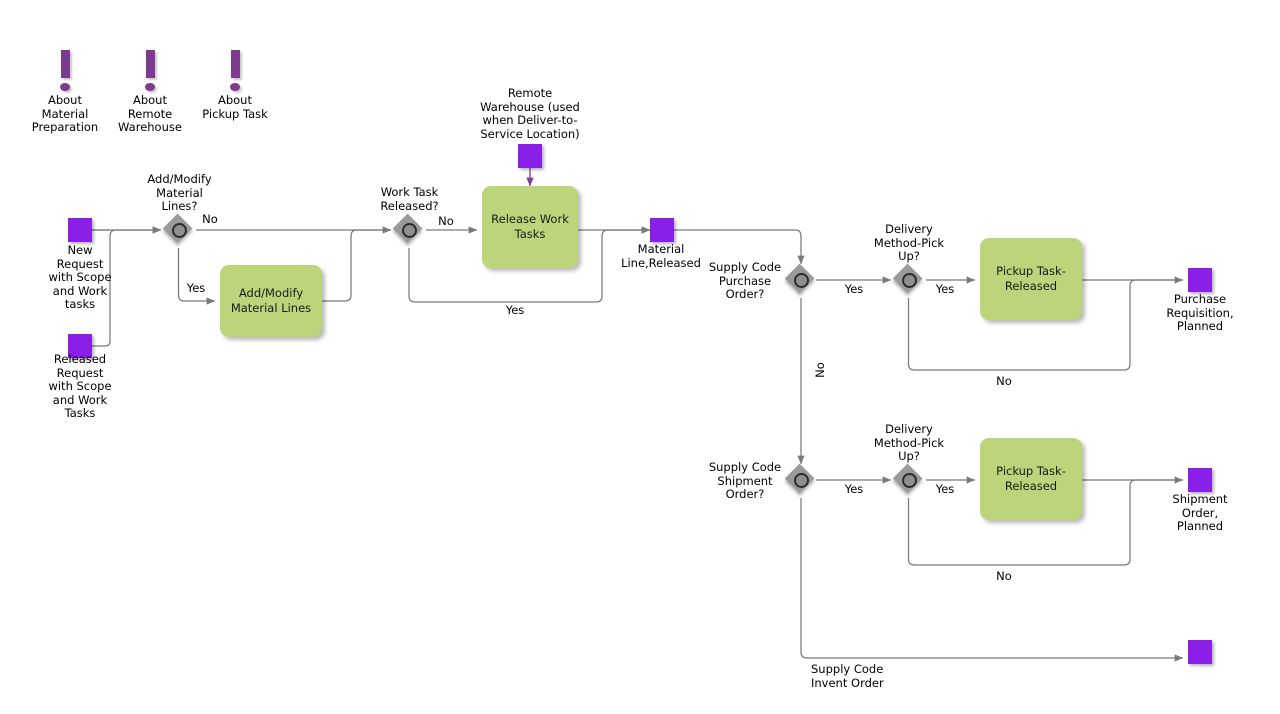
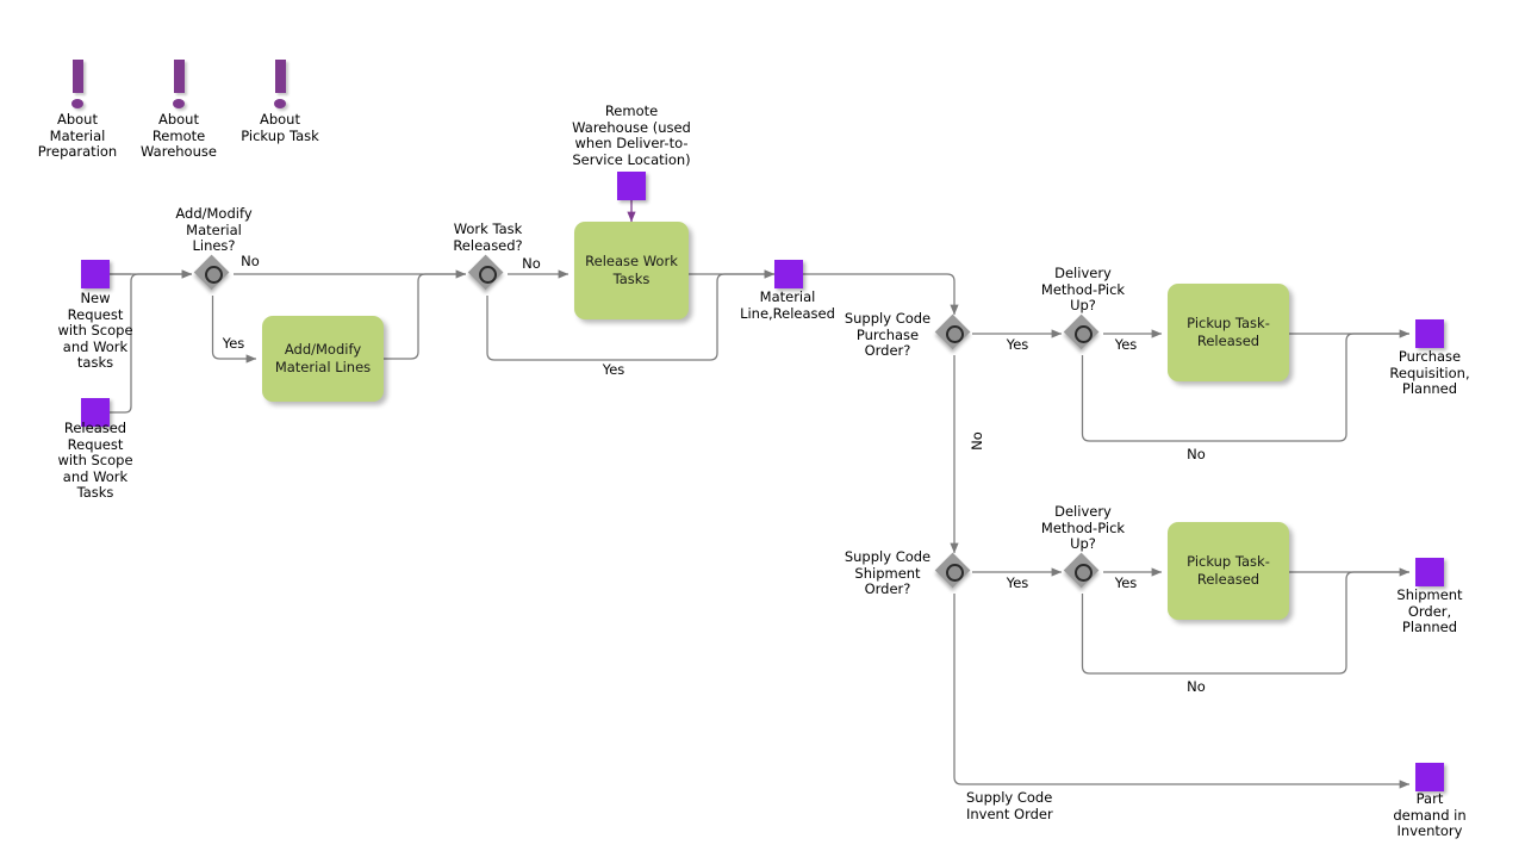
  About
  Material
  Preparation
  About
  Remote
  Warehouse
  About
  Pickup Task
  New
  Request
  with Scope
  and Work
  tasks
  Released
  Request
  with Scope
  and Work
  Tasks
  Remote
  Warehouse (used
  when Deliver-to-
  Service Location)
  Material
  Line,Released
  Purchase
  Requisition,
  Planned
  Shipment
  Order,
  Planned
+ Part
+ demand in
+ Inventory
  Add/Modify Material Lines
  Release Work Tasks
  Pickup Task- Released
  Pickup Task- Released
  Add/Modify
  Material
  Lines?
  Work Task
  Released?
  Supply Code
  Purchase
  Order?
  Delivery
  Method-Pick
  Up?
  Supply Code
  Shipment
  Order?
  Delivery
  Method-Pick
  Up?
  No
  Yes
  No
  Yes
  Yes
  Yes
  No
  Yes
  Yes
  No
  Supply Code
  Invent Order
